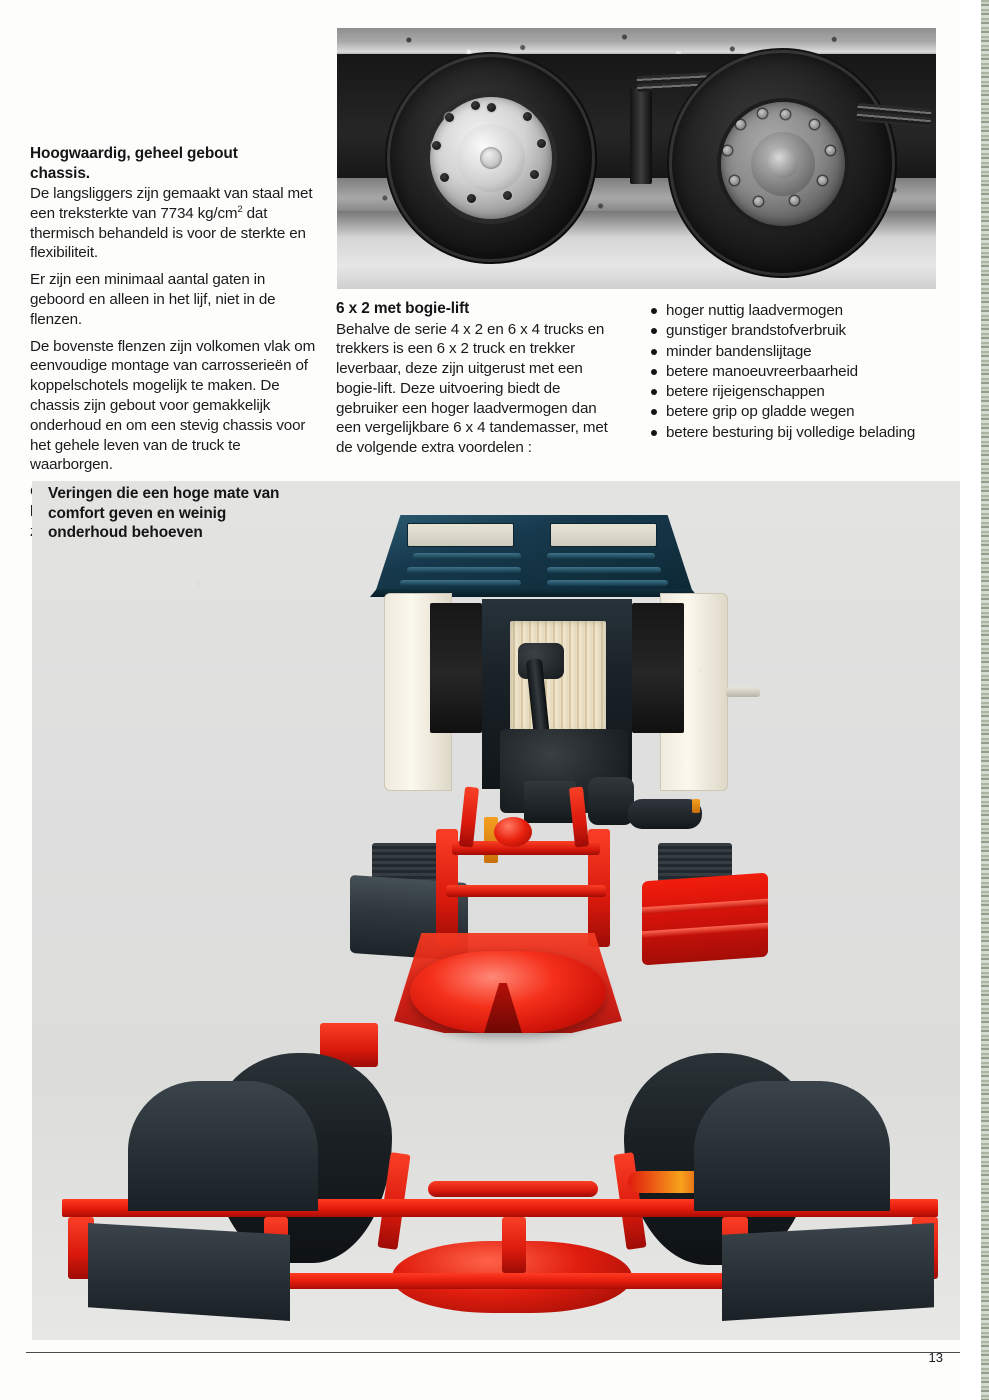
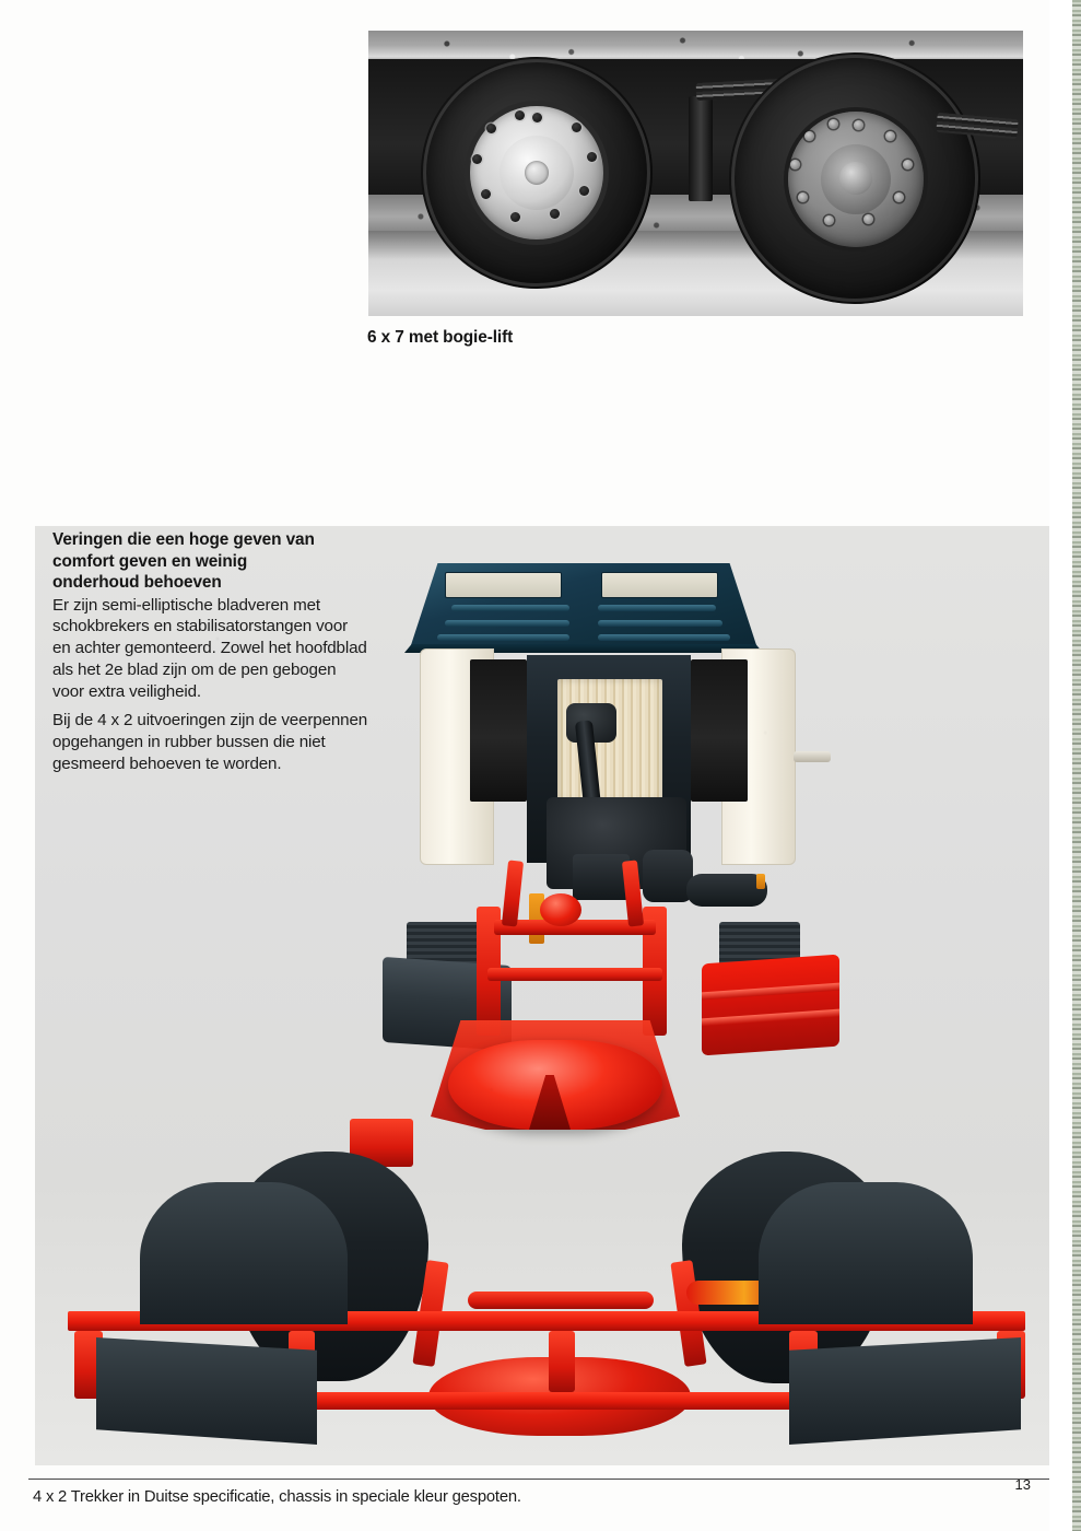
- Hoogwaardig, geheel gebout
- chassis.
- De langsliggers zijn gemaakt van staal met een treksterkte van 7734 kg/cm2 dat thermisch behandeld is voor de sterkte en flexibiliteit.
- Er zijn een minimaal aantal gaten in geboord en alleen in het lijf, niet in de flenzen.
- De bovenste flenzen zijn volkomen vlak om eenvoudige montage van carrosserieën of koppelschotels mogelijk te maken. De chassis zijn gebout voor gemakkelijk onderhoud en om een stevig chassis voor het gehele leven van de truck te waarborgen.
- 6 x 2 met bogie-lift
+ 6 x 7 met bogie-lift
- Behalve de serie 4 x 2 en 6 x 4 trucks en trekkers is een 6 x 2 truck en trekker leverbaar, deze zijn uitgerust met een bogie-lift. Deze uitvoering biedt de gebruiker een hoger laadvermogen dan een vergelijkbare 6 x 4 tandemasser, met de volgende extra voordelen :
- hoger nuttig laadvermogen
- gunstiger brandstofverbruik
- minder bandenslijtage
- betere manoeuvreerbaarheid
- betere rijeigenschappen
- betere grip op gladde wegen
- betere besturing bij volledige belading
- Veringen die een hoge mate van
+ Veringen die een hoge geven van
  comfort geven en weinig
  onderhoud behoeven
+ Er zijn semi-elliptische bladveren met schokbrekers en stabilisatorstangen voor en achter gemonteerd. Zowel het hoofdblad als het 2e blad zijn om de pen gebogen voor extra veiligheid.
+ Bij de 4 x 2 uitvoeringen zijn de veerpennen opgehangen in rubber bussen die niet gesmeerd behoeven te worden.
+ 4 x 2 Trekker in Duitse specificatie, chassis in speciale kleur gespoten.
  13
